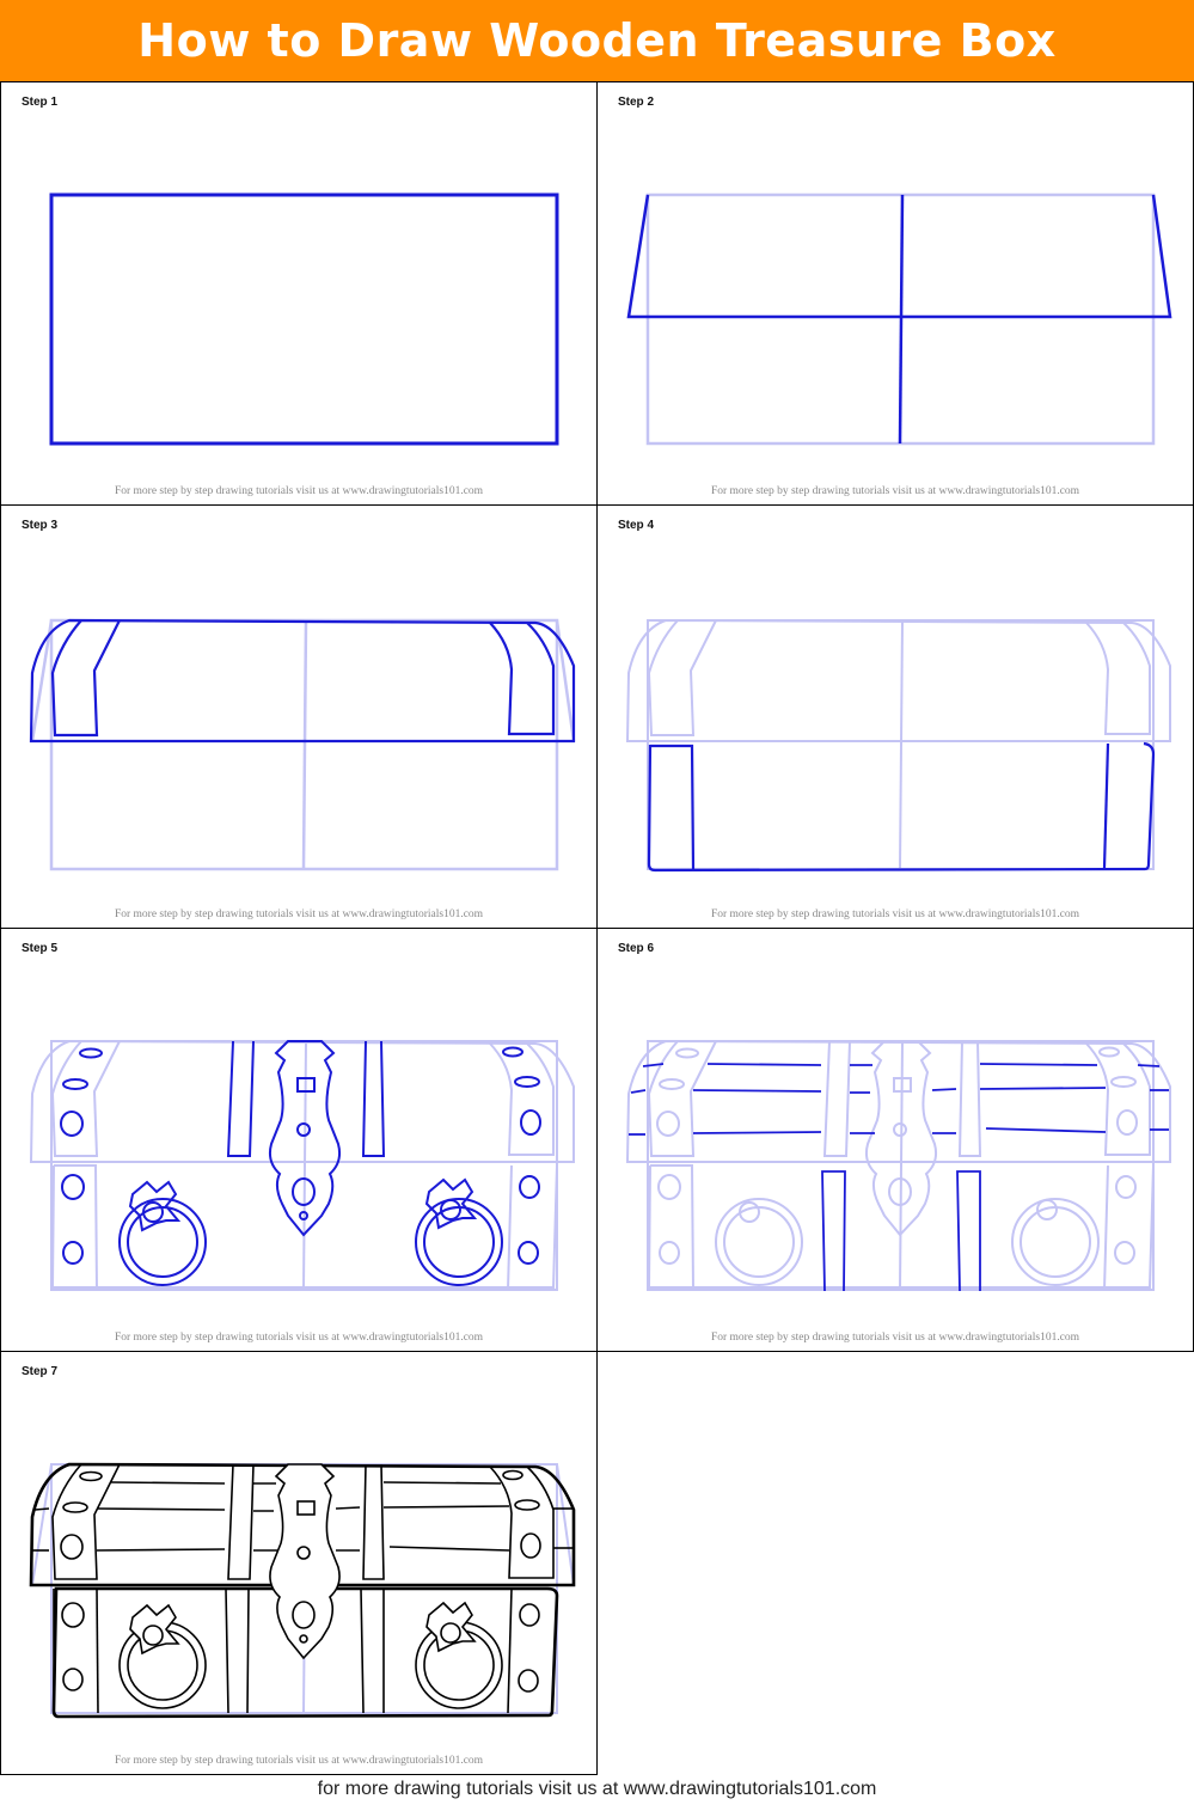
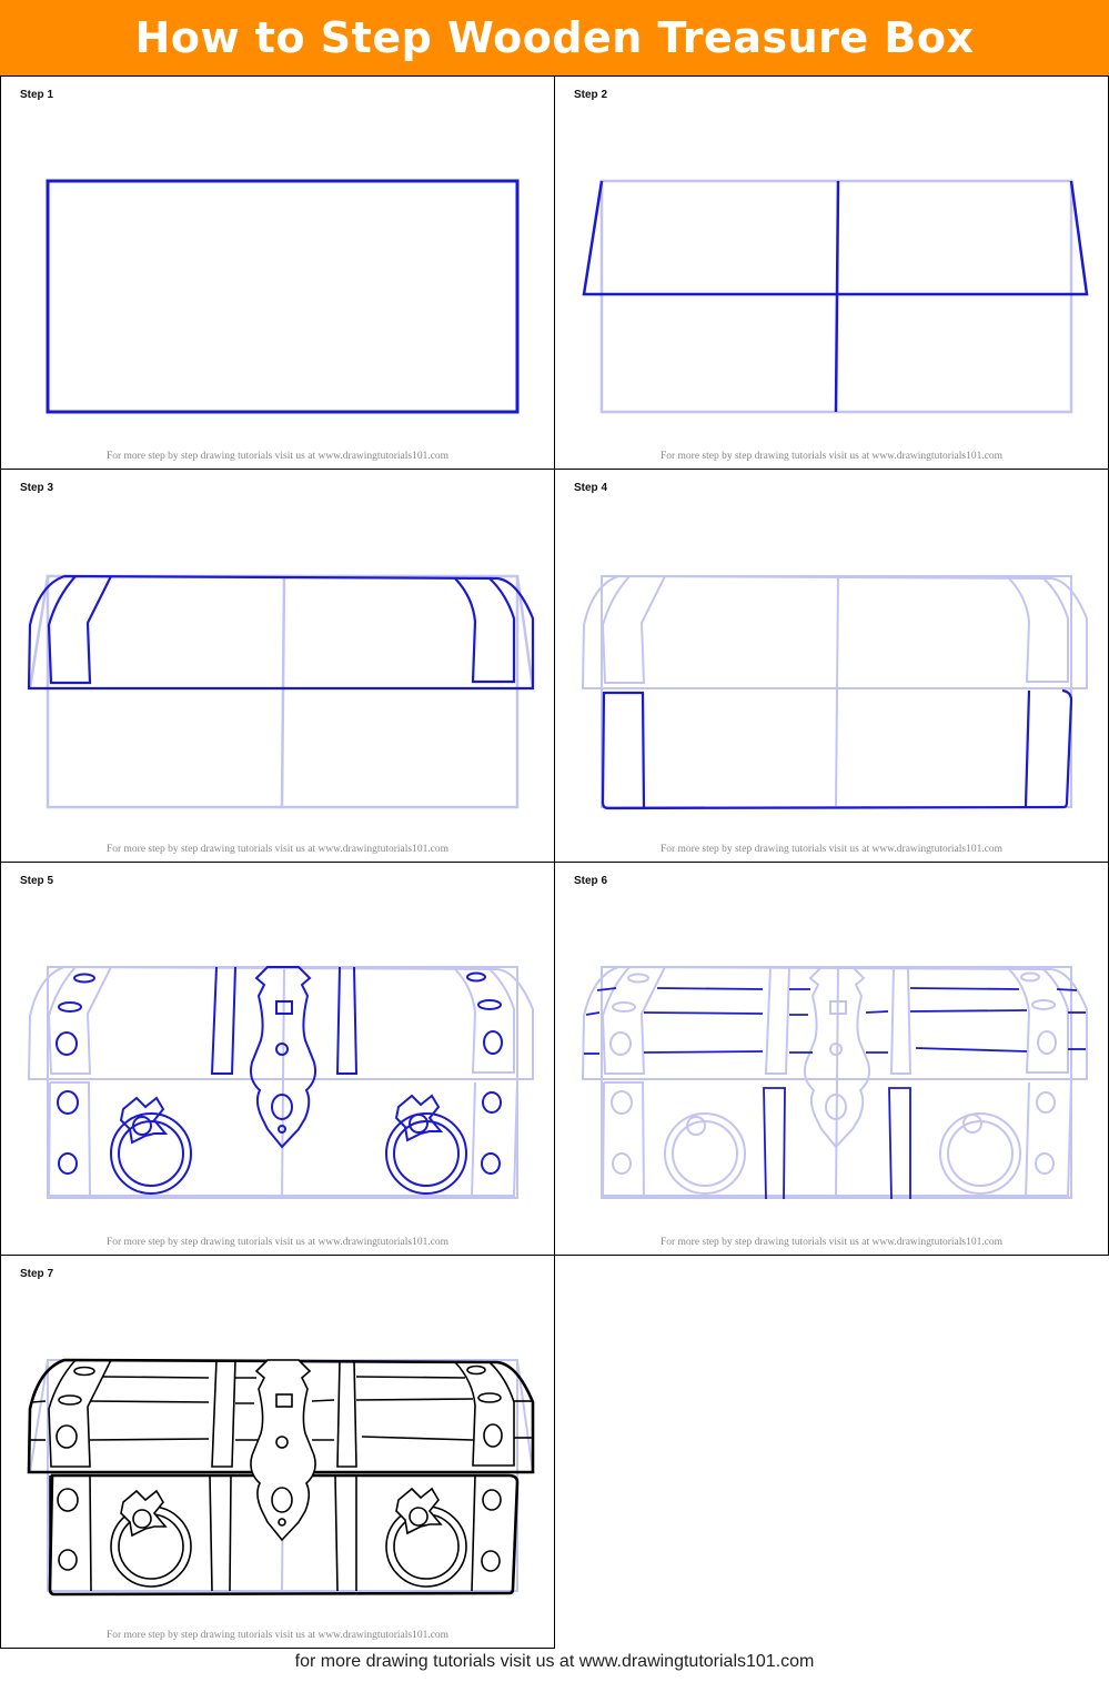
- How to Draw Wooden Treasure Box
+ How to Step Wooden Treasure Box
  Step 1
  For more step by step drawing tutorials visit us at www.drawingtutorials101.com
  Step 2
  For more step by step drawing tutorials visit us at www.drawingtutorials101.com
  Step 3
  For more step by step drawing tutorials visit us at www.drawingtutorials101.com
  Step 4
  For more step by step drawing tutorials visit us at www.drawingtutorials101.com
  Step 5
  For more step by step drawing tutorials visit us at www.drawingtutorials101.com
  Step 6
  For more step by step drawing tutorials visit us at www.drawingtutorials101.com
  Step 7
  For more step by step drawing tutorials visit us at www.drawingtutorials101.com
  for more drawing tutorials visit us at www.drawingtutorials101.com
